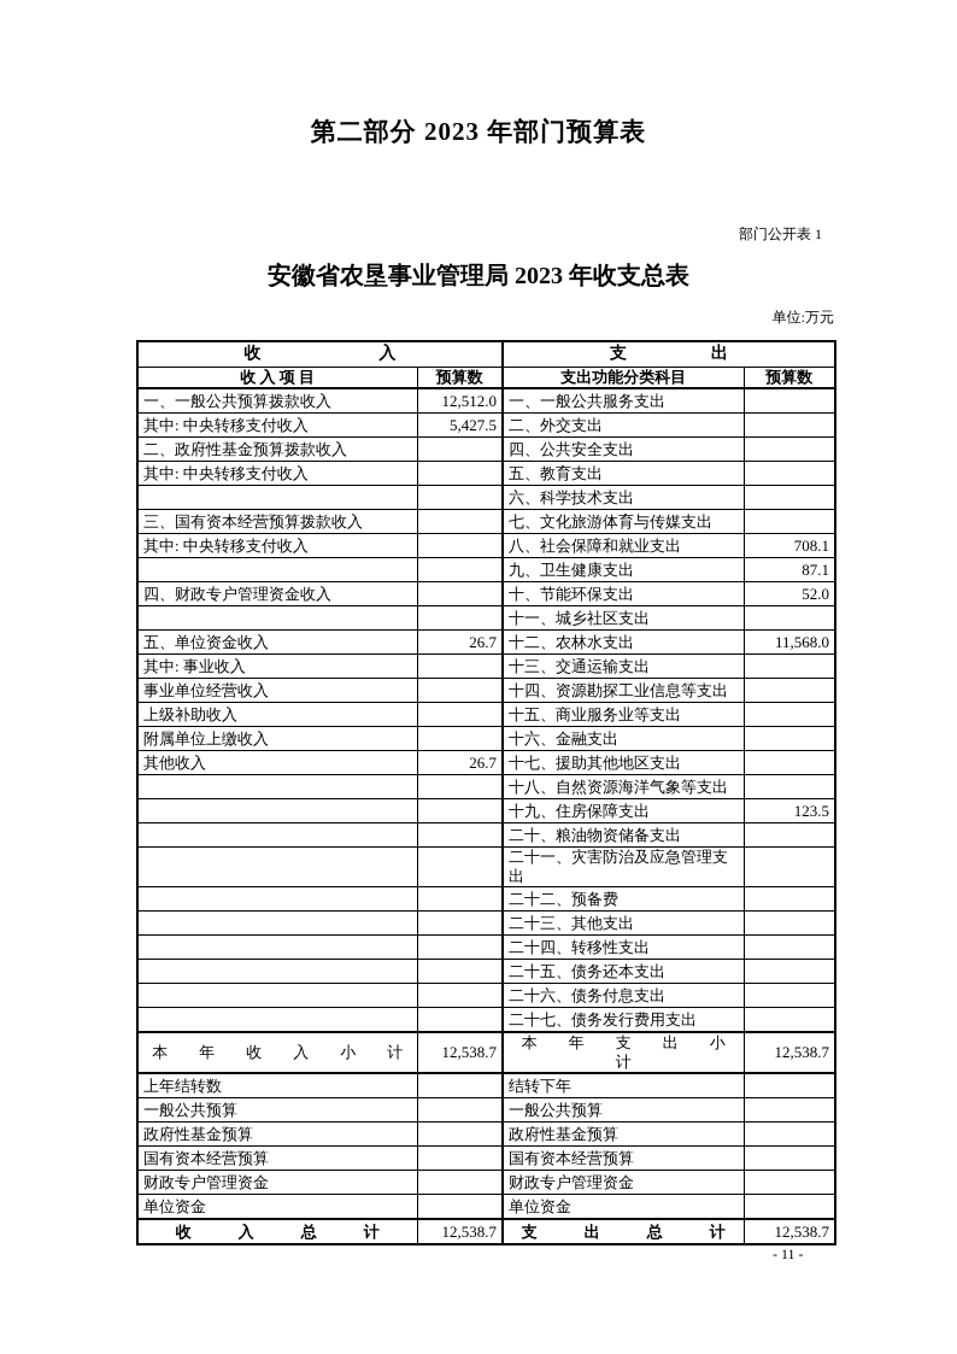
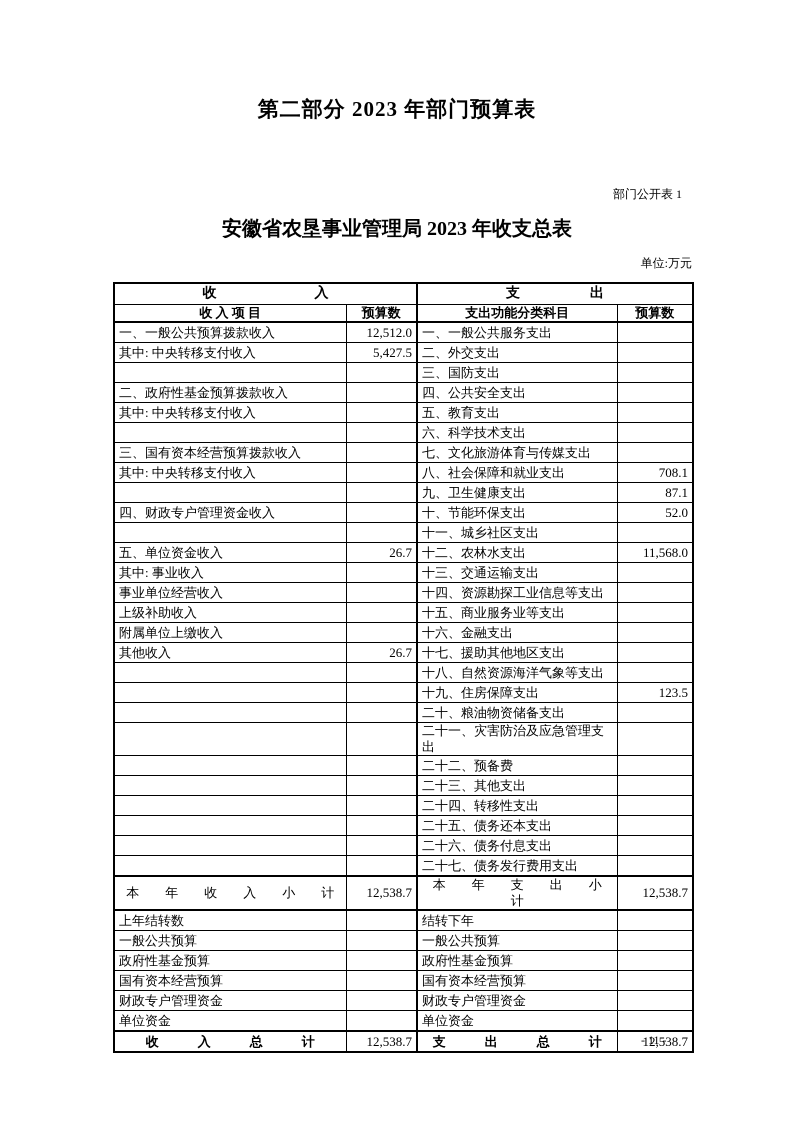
  第二部分 2023 年部门预算表
  部门公开表 1
  安徽省农垦事业管理局 2023 年收支总表
  单位:万元
  收 入	支 出
  收 入 项 目	预算数	支出功能分类科目	预算数
  一、一般公共预算拨款收入	12,512.0	一、一般公共服务支出
  其中: 中央转移支付收入	5,427.5	二、外交支出
+ 		三、国防支出
  二、政府性基金预算拨款收入		四、公共安全支出
  其中: 中央转移支付收入		五、教育支出
  		六、科学技术支出
  三、国有资本经营预算拨款收入		七、文化旅游体育与传媒支出
  其中: 中央转移支付收入		八、社会保障和就业支出	708.1
  		九、卫生健康支出	87.1
  四、财政专户管理资金收入		十、节能环保支出	52.0
  		十一、城乡社区支出
  五、单位资金收入	26.7	十二、农林水支出	11,568.0
  其中: 事业收入		十三、交通运输支出
  事业单位经营收入		十四、资源勘探工业信息等支出
  上级补助收入		十五、商业服务业等支出
  附属单位上缴收入		十六、金融支出
  其他收入	26.7	十七、援助其他地区支出
  		十八、自然资源海洋气象等支出
  		十九、住房保障支出	123.5
  		二十、粮油物资储备支出
  		二十一、灾害防治及应急管理支出
  		二十二、预备费
  		二十三、其他支出
  		二十四、转移性支出
  		二十五、债务还本支出
  		二十六、债务付息支出
  		二十七、债务发行费用支出
  本 年 收 入 小 计	12,538.7	本 年 支 出 小 计	12,538.7
  上年结转数		结转下年
  一般公共预算		一般公共预算
  政府性基金预算		政府性基金预算
  国有资本经营预算		国有资本经营预算
  财政专户管理资金		财政专户管理资金
  单位资金		单位资金
  收 入 总 计	12,538.7	支 出 总 计	12,538.7
  - 11 -
